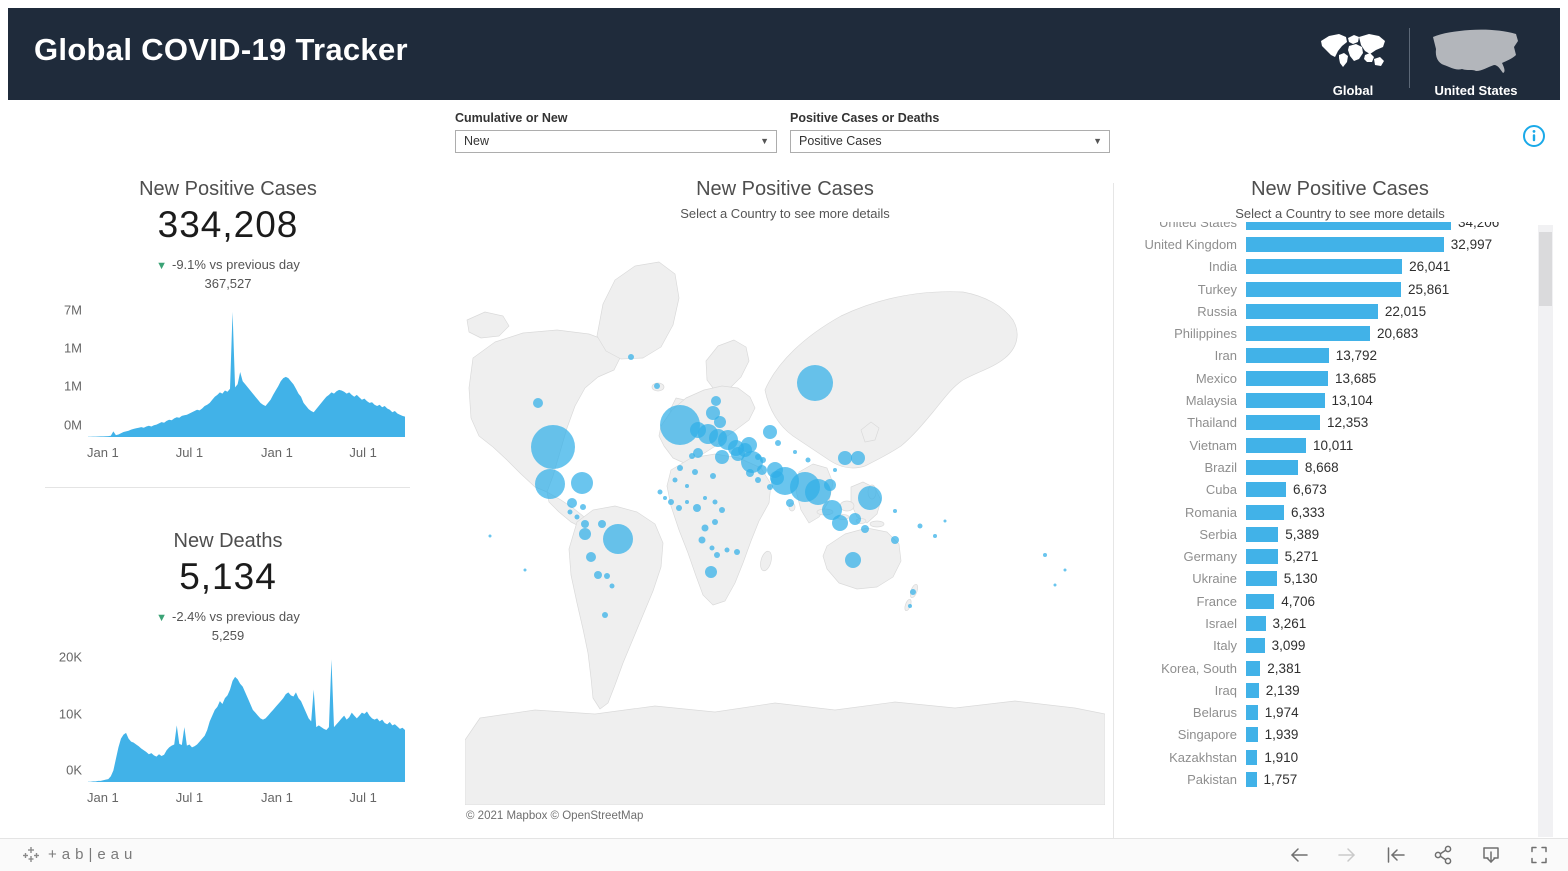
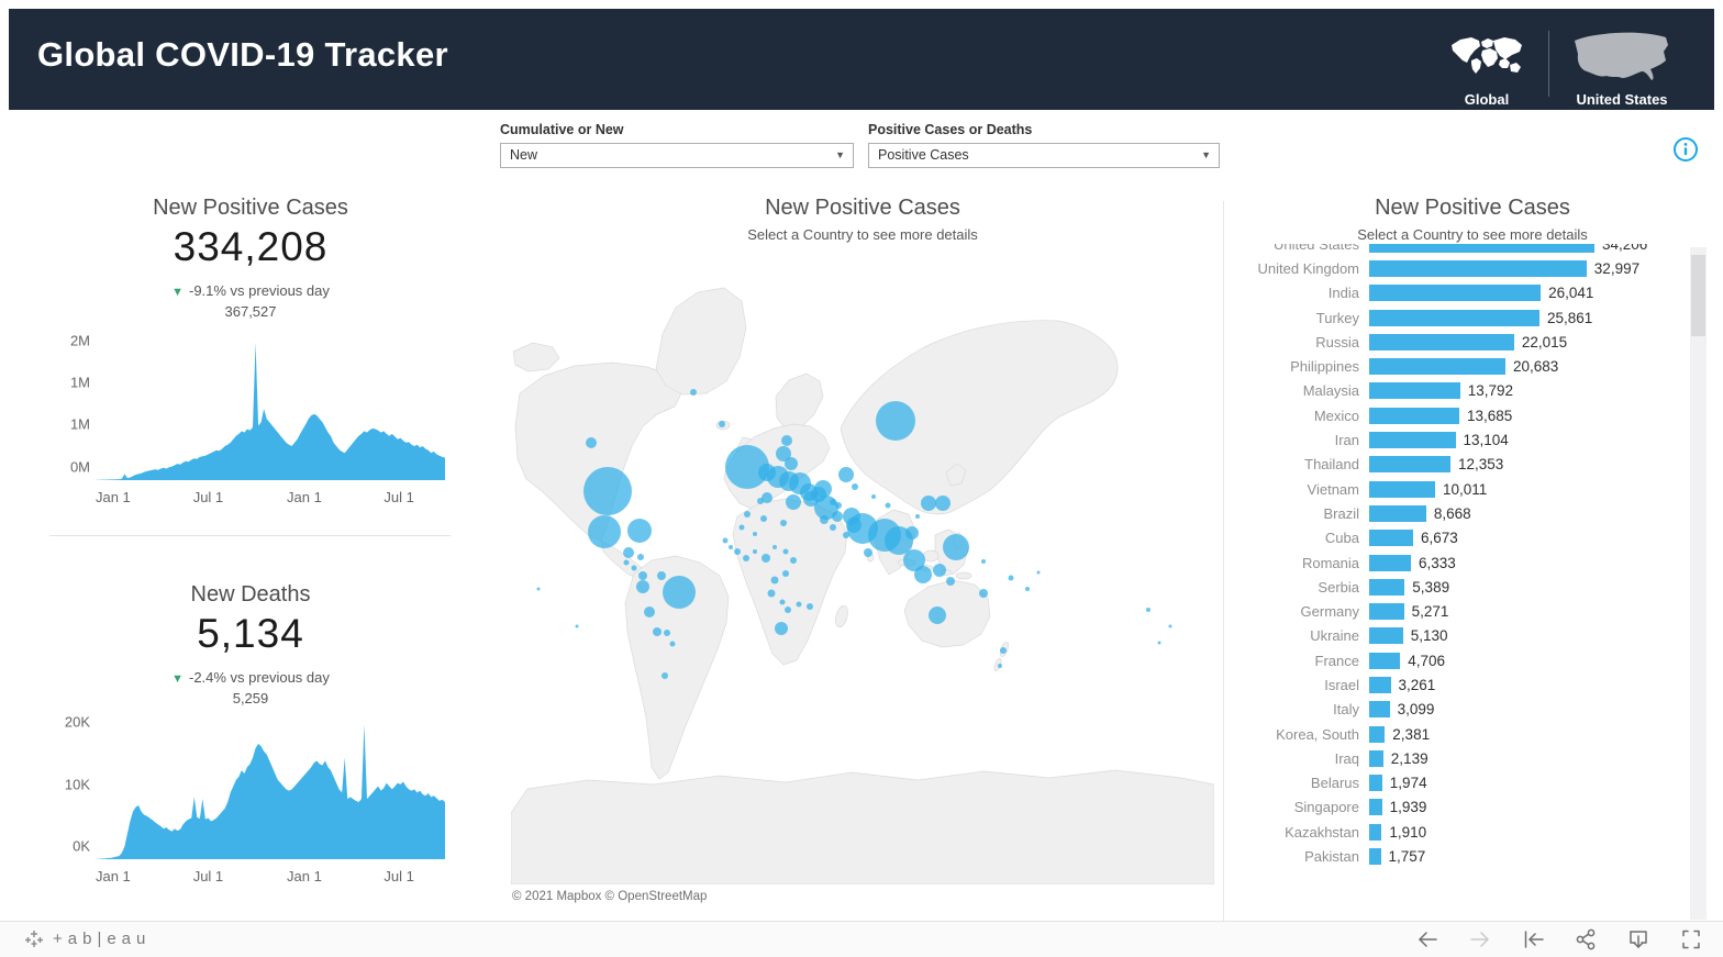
  Global COVID-19 Tracker
  Global
  United States
  Cumulative or New
  New
  ▼
  Positive Cases or Deaths
  Positive Cases
  ▼
  New Positive Cases
  334,208
  ▼ -9.1% vs previous day
  367,527
- 7M
+ 2M
  1M
  1M
  0M
  Jan 1
  Jul 1
  Jan 1
  Jul 1
  New Deaths
  5,134
  ▼ -2.4% vs previous day
  5,259
  20K
  10K
  0K
  Jan 1
  Jul 1
  Jan 1
  Jul 1
  New Positive Cases
  Select a Country to see more details
  © 2021 Mapbox © OpenStreetMap
  New Positive Cases
  Select a Country to see more details
  United States
  34,206
  United Kingdom
  32,997
  India
  26,041
  Turkey
  25,861
  Russia
  22,015
  Philippines
  20,683
- Iran
+ Malaysia
  13,792
  Mexico
  13,685
- Malaysia
+ Iran
  13,104
  Thailand
  12,353
  Vietnam
  10,011
  Brazil
  8,668
  Cuba
  6,673
  Romania
  6,333
  Serbia
  5,389
  Germany
  5,271
  Ukraine
  5,130
  France
  4,706
  Israel
  3,261
  Italy
  3,099
  Korea, South
  2,381
  Iraq
  2,139
  Belarus
  1,974
  Singapore
  1,939
  Kazakhstan
  1,910
  Pakistan
  1,757
  +ab|eau
